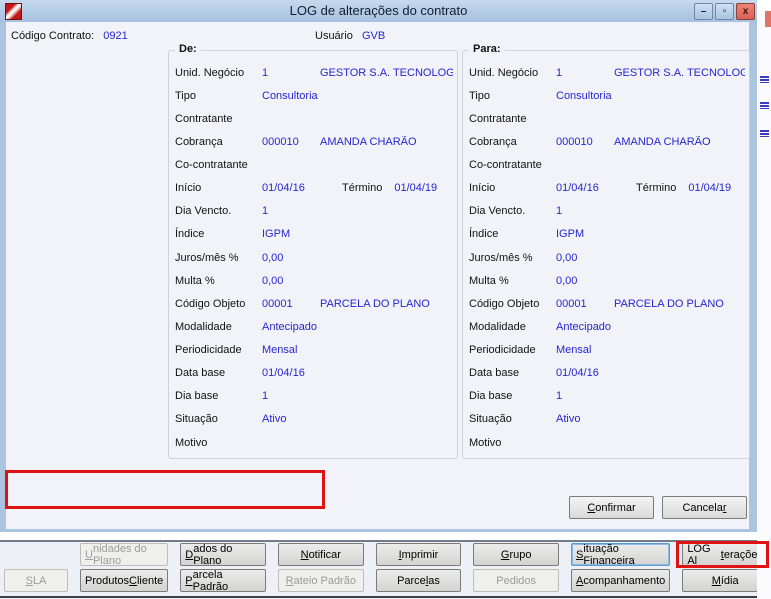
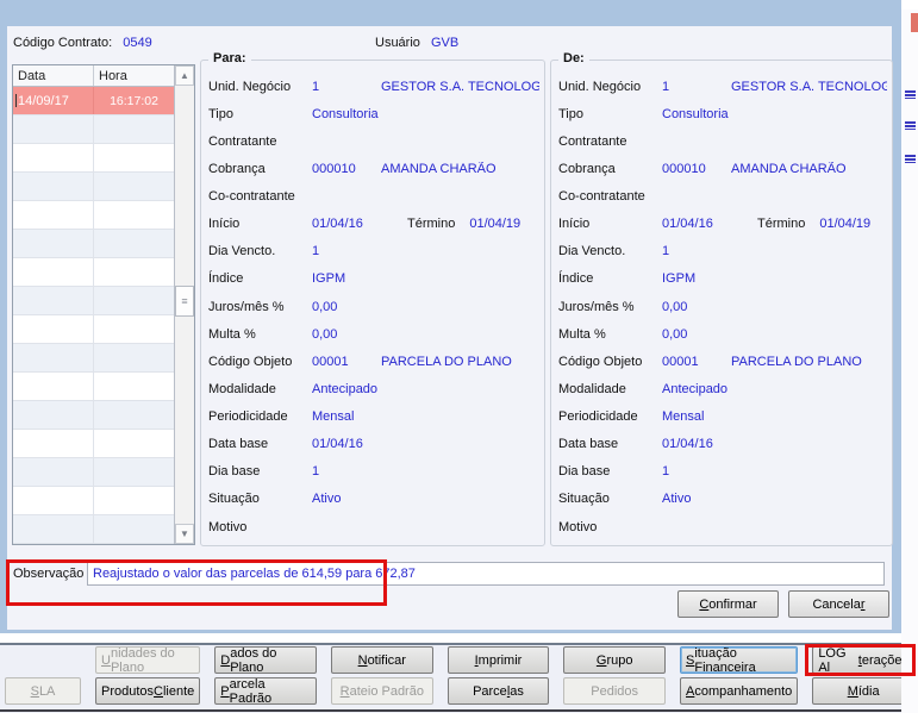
- LOG de alterações do contrato
- –
- ▫
- x
- Código Contrato: 0921
+ Código Contrato: 0549
  Usuário GVB
+ Data
+ Hora
+ 14/09/17
+ 16:17:02
+ ▲
+ ≡
+ ▼
- De:
+ Para:
  Unid. Negócio
  1
  Tipo
  Consultoria
  Contratante
  Cobrança
  000010
  AMANDA CHARÃO
  Co-contratante
  Início
  01/04/16
  Término
  01/04/19
  Dia Vencto.
  1
  Índice
  IGPM
  Juros/mês %
  0,00
  Multa %
  0,00
  Código Objeto
  00001
  PARCELA DO PLANO
  Modalidade
  Antecipado
  Periodicidade
  Mensal
  Data base
  01/04/16
  Dia base
  1
  Situação
  Ativo
  Motivo
- Para:
+ De:
  Unid. Negócio
  1
  Tipo
  Consultoria
  Contratante
  Cobrança
  000010
  AMANDA CHARÃO
  Co-contratante
  Início
  01/04/16
  Término
  01/04/19
  Dia Vencto.
  1
  Índice
  IGPM
  Juros/mês %
  0,00
  Multa %
  0,00
  Código Objeto
  00001
  PARCELA DO PLANO
  Modalidade
  Antecipado
  Periodicidade
  Mensal
  Data base
  01/04/16
  Dia base
  1
  Situação
  Ativo
  Motivo
+ Observação
+ Reajustado o valor das parcelas de 614,59 para 672,87
  C
  onfirmar
  Cancela
  r
  U
  nidades do Plano
  D
  ados do Plano
  N
  otificar
  I
  mprimir
  G
  rupo
  S
  ituação Financeira
  LOG Al
  t
  eraçõe
  S
  LA
  Produtos
  C
  liente
  P
  arcela Padrão
  R
  ateio Padrão
  Parce
  l
  as
  Pedidos
  A
  companhamento
  M
  ídia
